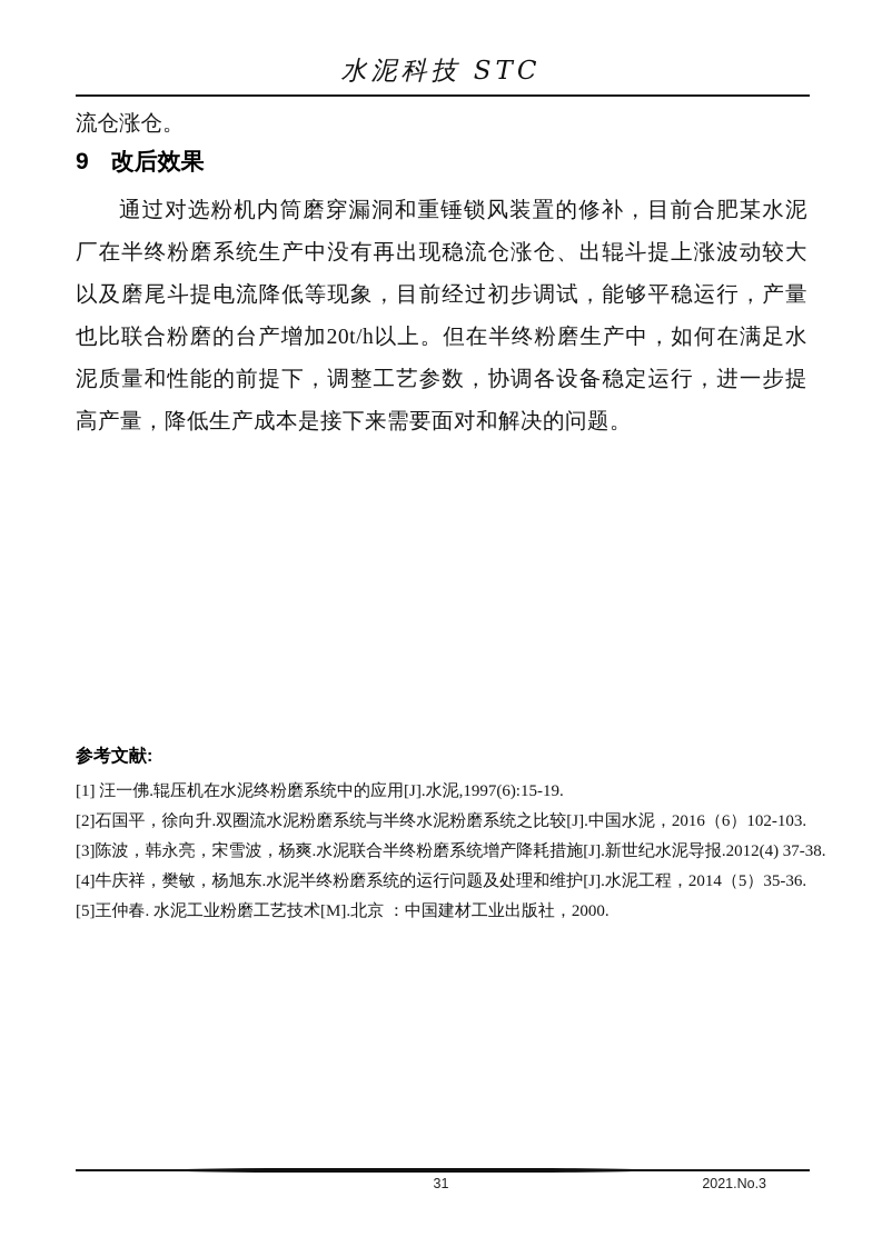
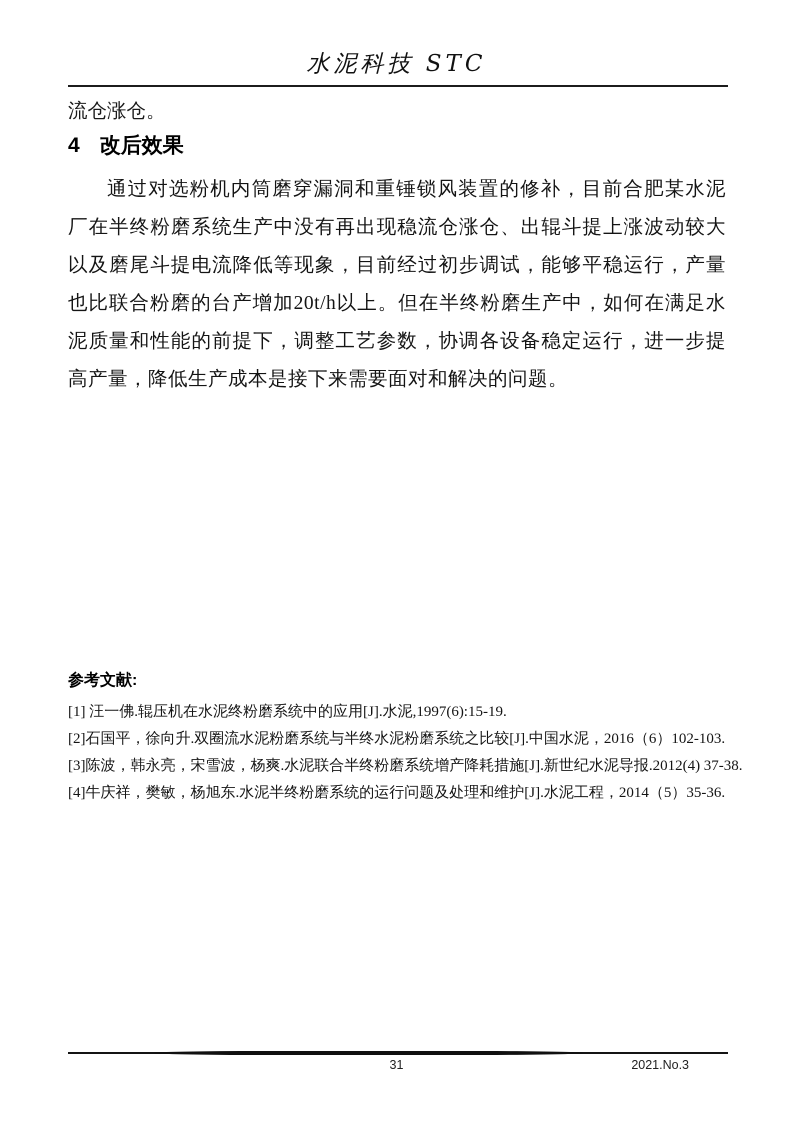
  水泥科技 STC
  流仓涨仓。
- 9 改后效果
+ 4 改后效果
  通过对选粉机内筒磨穿漏洞和重锤锁风装置的修补，目前合肥某水泥厂在半终粉磨系统生产中没有再出现稳流仓涨仓、出辊斗提上涨波动较大以及磨尾斗提电流降低等现象，目前经过初步调试，能够平稳运行，产量也比联合粉磨的台产增加20t/h以上。但在半终粉磨生产中，如何在满足水泥质量和性能的前提下，调整工艺参数，协调各设备稳定运行，进一步提高产量，降低生产成本是接下来需要面对和解决的问题。
  参考文献:
  [1] 汪一佛.辊压机在水泥终粉磨系统中的应用[J].水泥,1997(6):15-19.
  [2]石国平，徐向升.双圈流水泥粉磨系统与半终水泥粉磨系统之比较[J].中国水泥，2016（6）102-103.
  [3]陈波，韩永亮，宋雪波，杨爽.水泥联合半终粉磨系统增产降耗措施[J].新世纪水泥导报.2012(4) 37-38.
  [4]牛庆祥，樊敏，杨旭东.水泥半终粉磨系统的运行问题及处理和维护[J].水泥工程，2014（5）35-36.
- [5]王仲春. 水泥工业粉磨工艺技术[M].北京 ：中国建材工业出版社，2000.
  31
  2021.No.3
